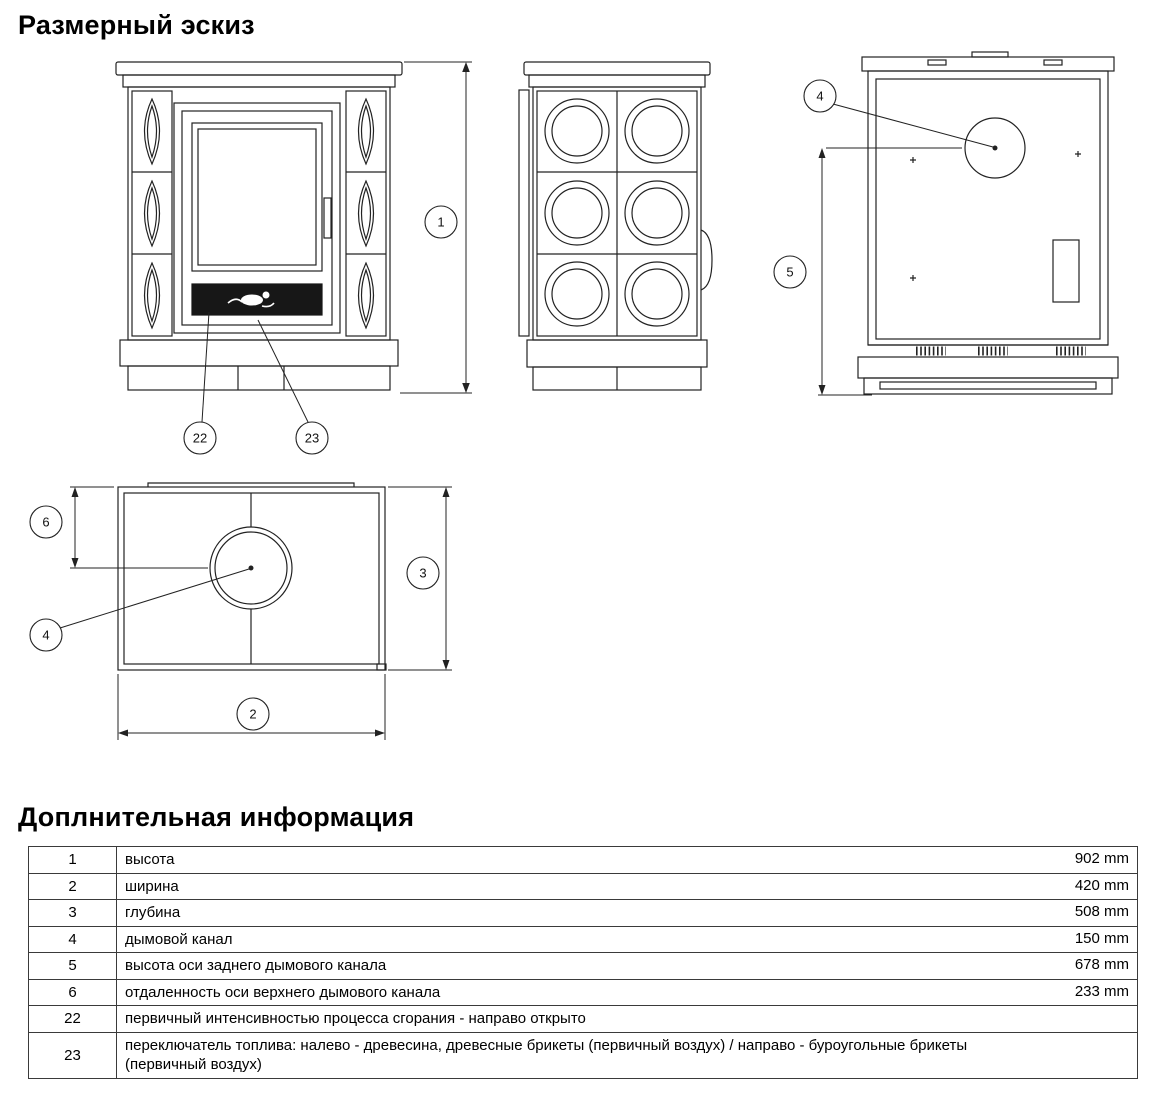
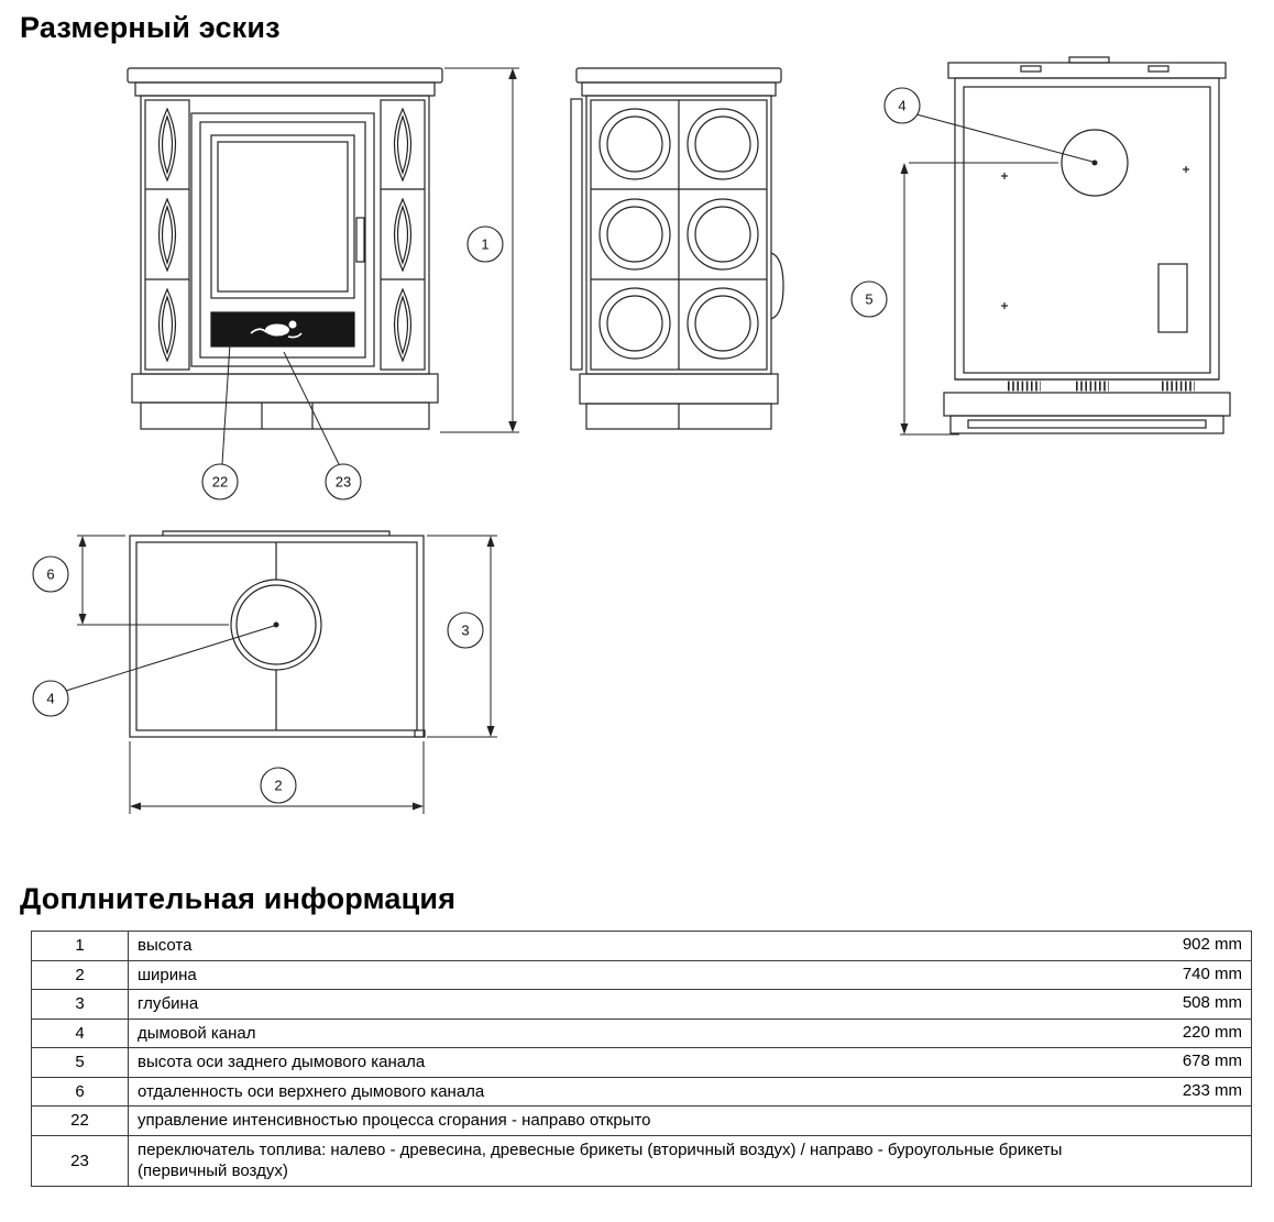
  Размерный эскиз
  1
  22
  23
  4
  5
  6
  4
  3
  2
  Доплнительная информация
  1	высота 902 mm
- 2	ширина 420 mm
+ 2	ширина 740 mm
  3	глубина 508 mm
- 4	дымовой канал 150 mm
+ 4	дымовой канал 220 mm
  5	высота оси заднего дымового канала 678 mm
  6	отдаленность оси верхнего дымового канала 233 mm
- 22	первичный интенсивностью процесса сгорания - направо открыто
+ 22	управление интенсивностью процесса сгорания - направо открыто
- 23	переключатель топлива: налево - древесина, древесные брикеты (первичный воздух) / направо - буроугольные брикеты (первичный воздух)
+ 23	переключатель топлива: налево - древесина, древесные брикеты (вторичный воздух) / направо - буроугольные брикеты (первичный воздух)
